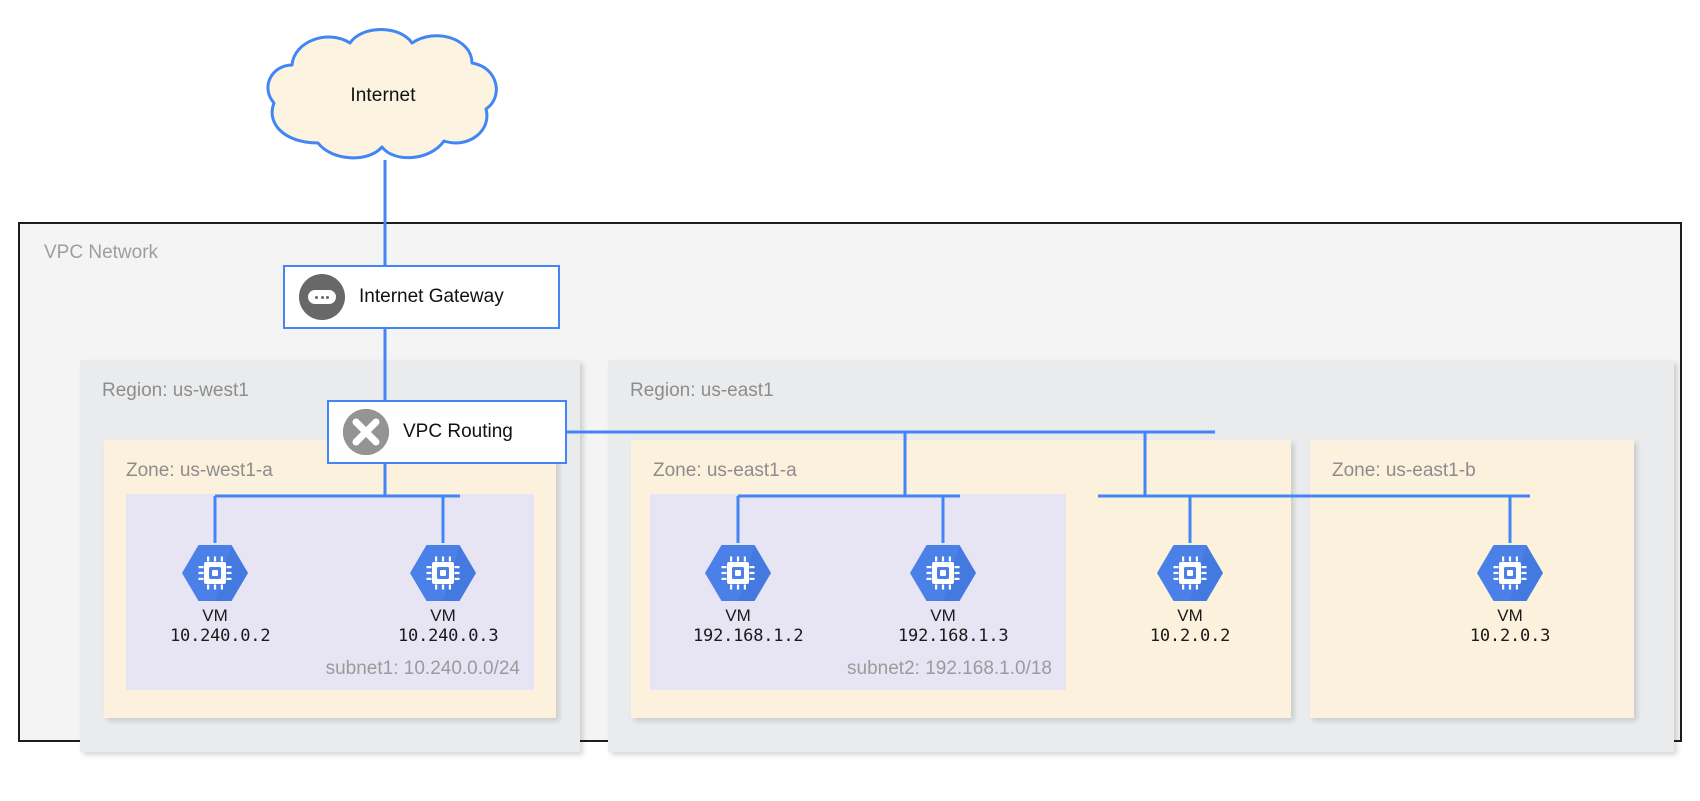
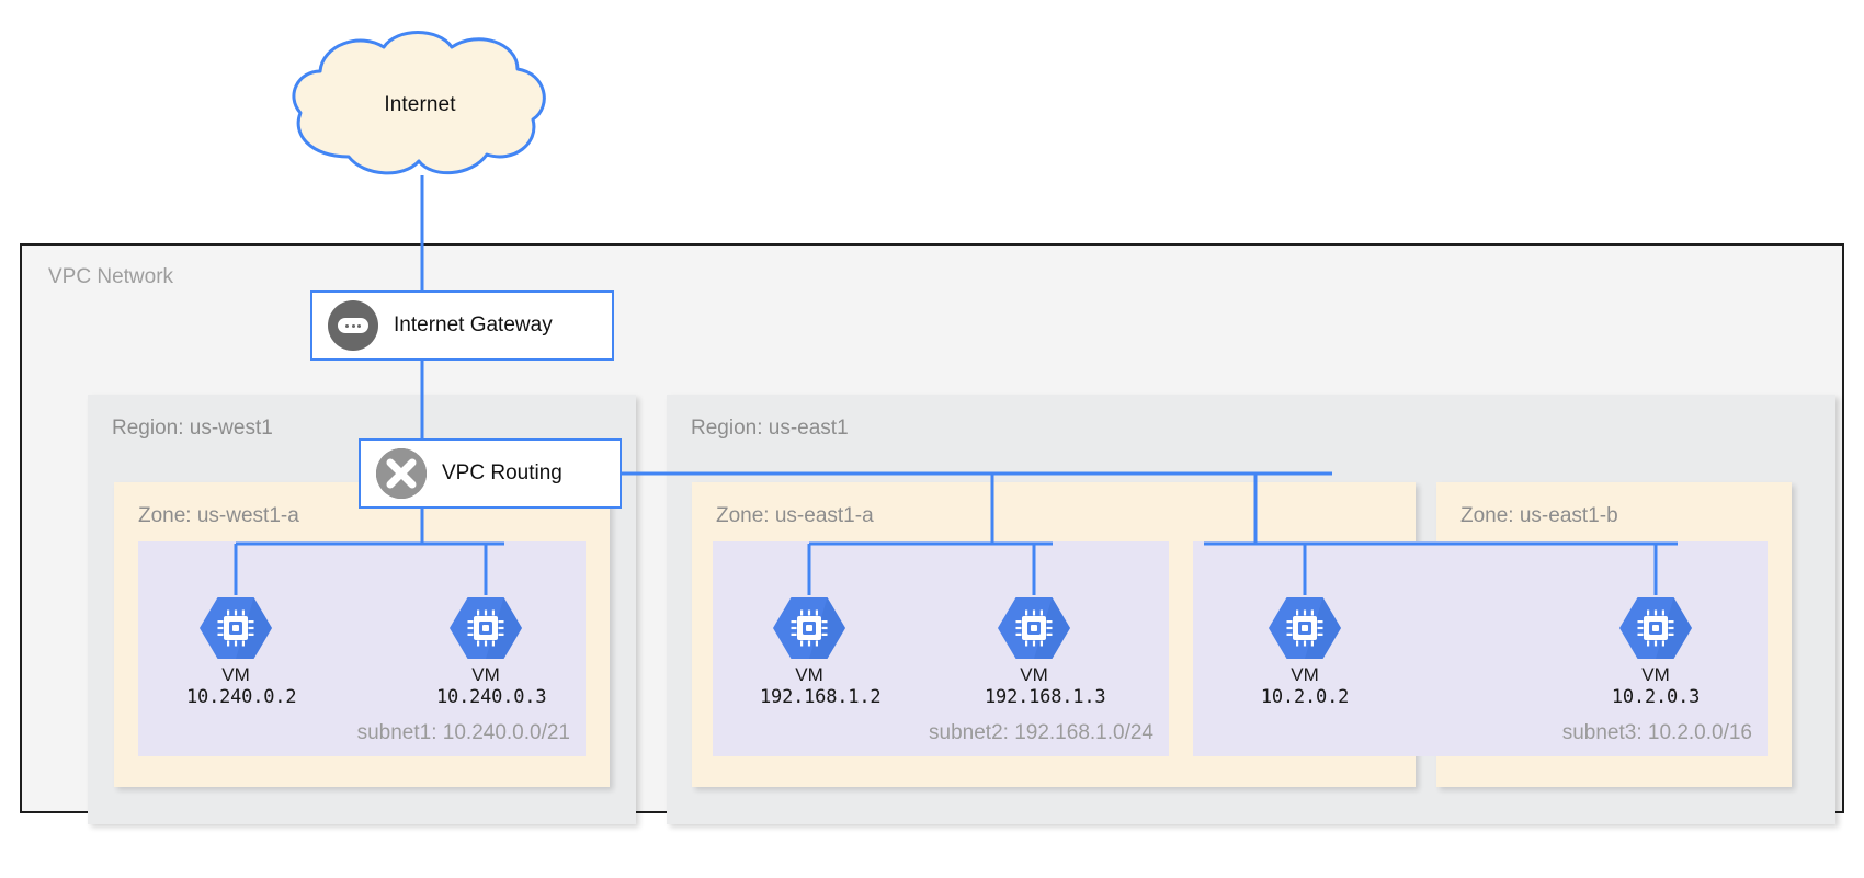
  Internet
  VPC Network
  Region: us-west1
  Region: us-east1
  Zone: us-west1-a
  Zone: us-east1-a
  Zone: us-east1-b
- subnet1: 10.240.0.0/24
+ subnet1: 10.240.0.0/21
- subnet2: 192.168.1.0/18
+ subnet2: 192.168.1.0/24
+ subnet3: 10.2.0.0/16
  Internet Gateway
  VPC Routing
  VM
  10.240.0.2
  VM
  10.240.0.3
  VM
  192.168.1.2
  VM
  192.168.1.3
  VM
  10.2.0.2
  VM
  10.2.0.3
